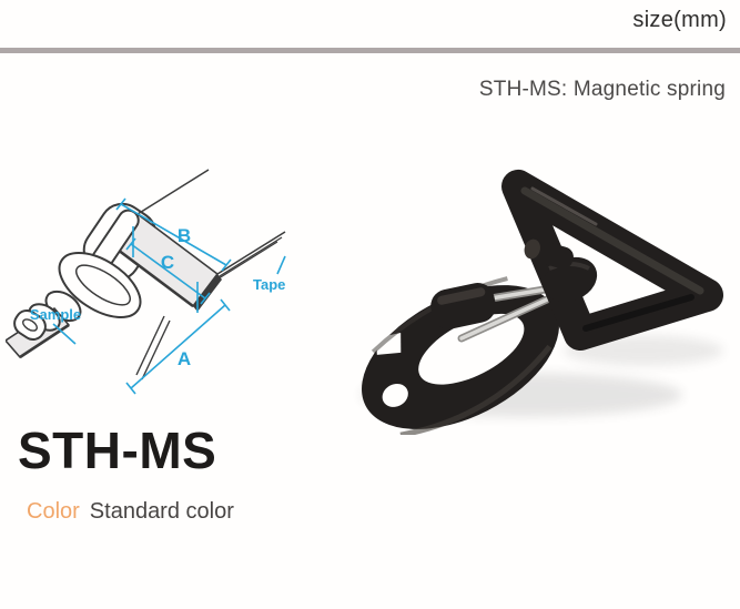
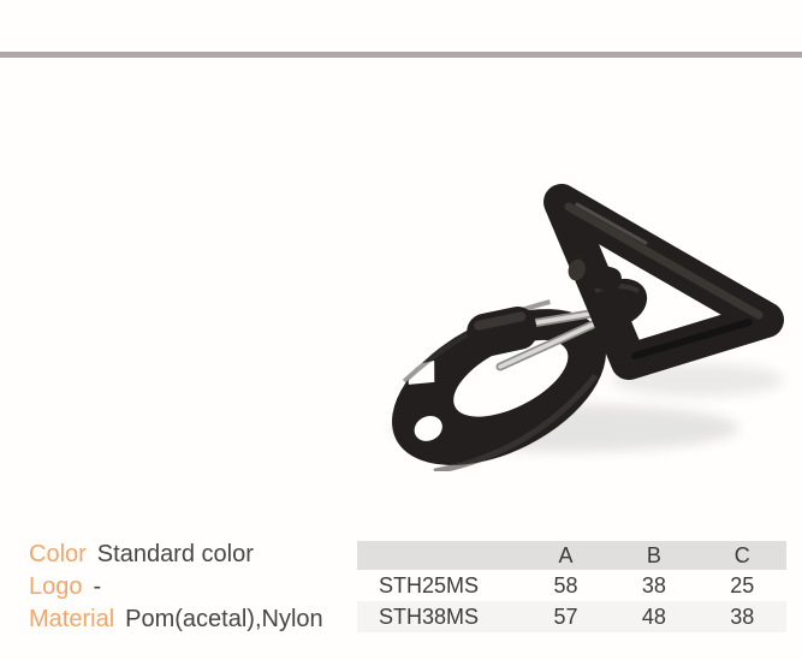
- size(mm)
- STH-MS: Magnetic spring
- B
- C
- A
- Tape
- Sample
- STH-MS
  Color Standard color
+ Logo -
+ Material Pom(acetal),Nylon
+ 	A	B	C
+ STH25MS	58	38	25
+ STH38MS	57	48	38
